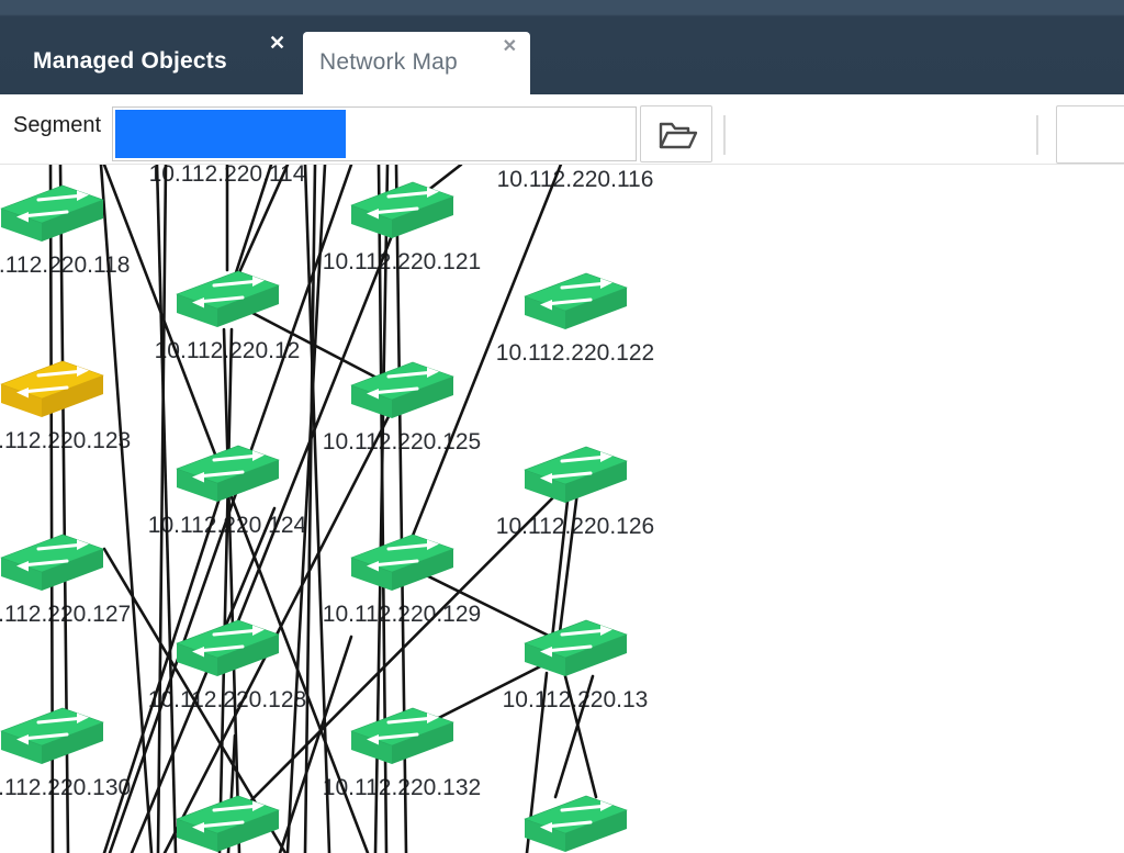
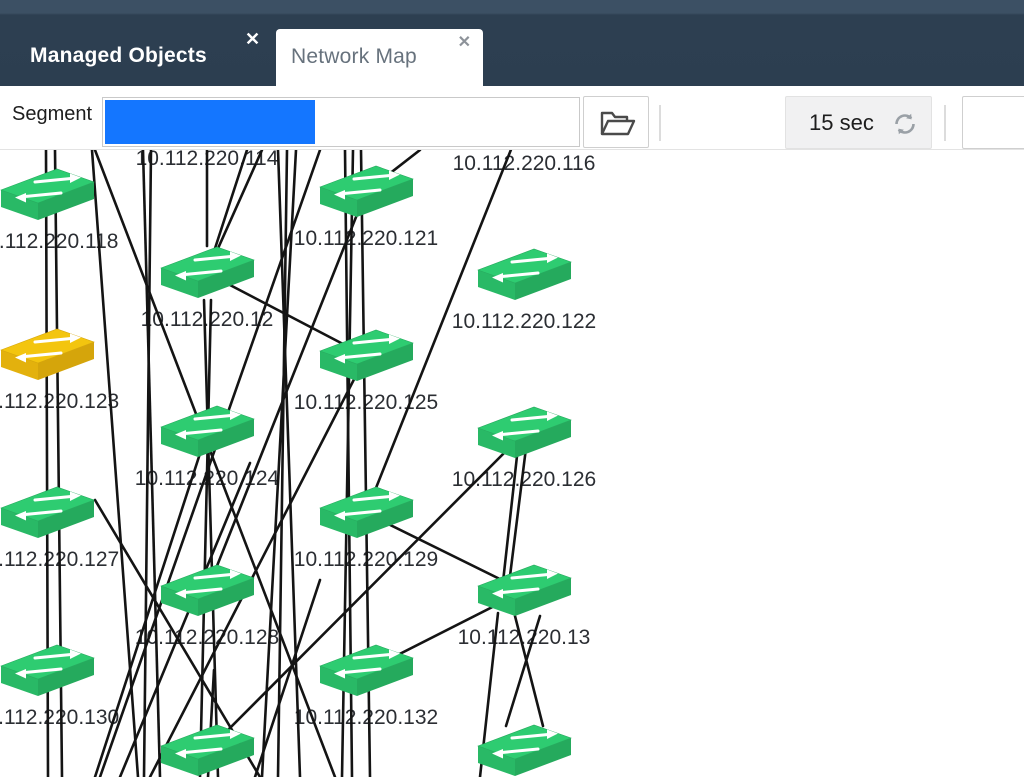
  Managed Objects
  ✕
  Network Map
  ✕
  Segment
+ 15 sec
  10.112.220.114
  10.112.220.116
  .112.220.118
  10.11.220.121
  0.112.220.12
  10.112.220.122
  .112.220.123
  10.112.220.25
  1.11.0.124
  10112.220.126
  .112.20.127
  10.11.20.129
  0.112.20.128
  10.112.220.13
  .112.20.13
  1.11.20.132
